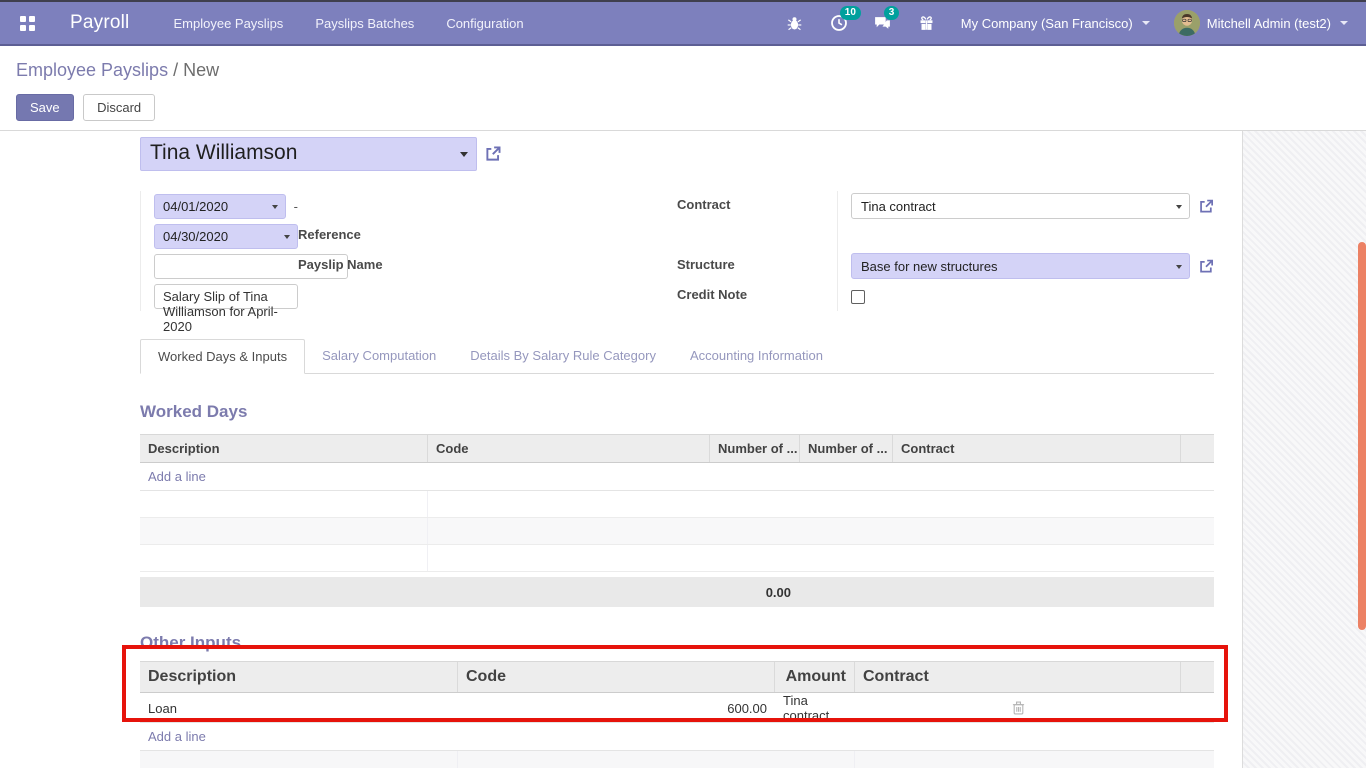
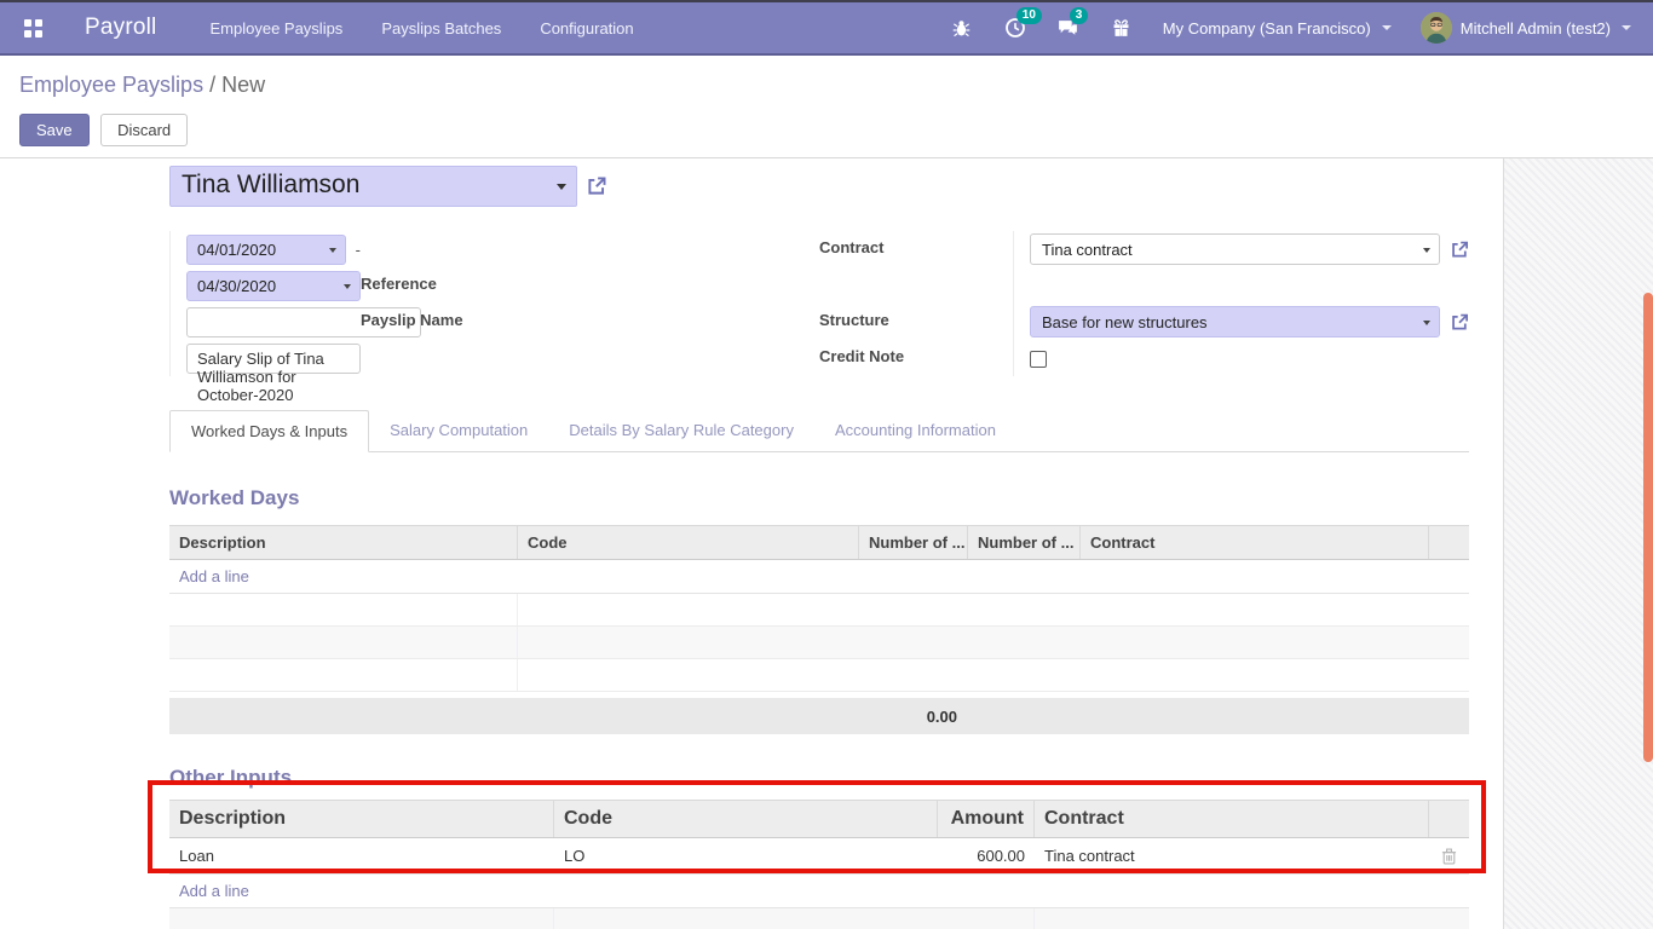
  Payroll
  Employee Payslips
  Payslips Batches
  Configuration
  10
  3
  My Company (San Francisco)
  Mitchell Admin (test2)
  Employee Payslips / New
  Save Discard
  Tina Williamson
  04/01/2020
  -
  04/30/2020
  Reference
  Payslip Name
- Salary Slip of Tina Williamson for April-2020
+ Salary Slip of Tina Williamson for October-2020
  Contract
  Tina contract
  Structure
  Base for new structures
  Credit Note
  Worked Days & Inputs
  Salary Computation
  Details By Salary Rule Category
  Accounting Information
  Worked Days
  Description
  Code
  Number of ...
  Number of ...
  Contract
  Add a line
  0.00
  Other Inputs
  Description
  Code
  Amount
  Contract
  Loan
+ LO
  600.00
  Tina contract
  Add a line
